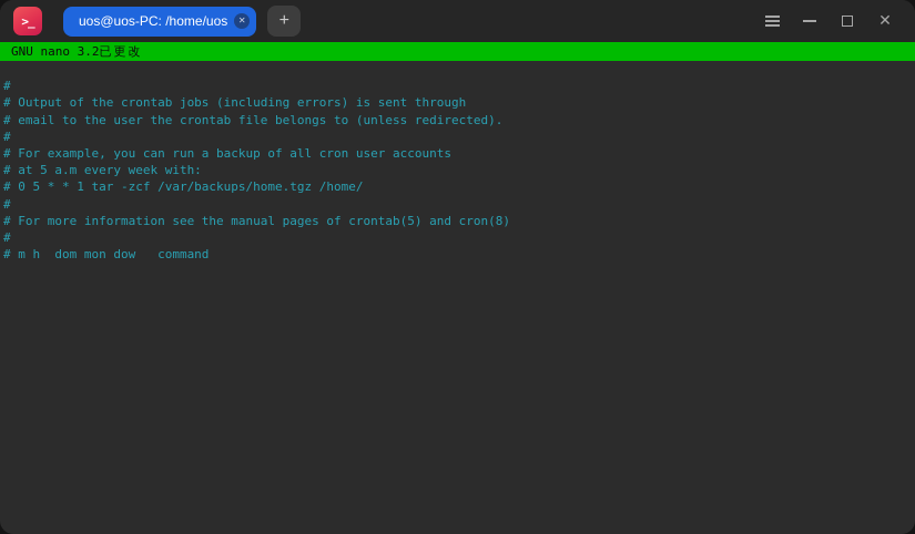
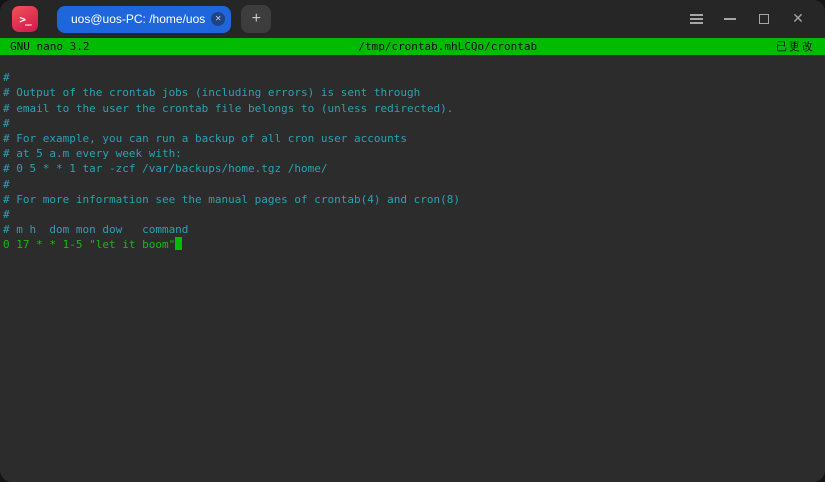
  >_
  uos@uos-PC: /home/uos
  ✕
  +
  ✕
  GNU nano 3.2
+ /tmp/crontab.mhLCQo/crontab
  已更改
  #
  # Output of the crontab jobs (including errors) is sent through
  # email to the user the crontab file belongs to (unless redirected).
  #
  # For example, you can run a backup of all cron user accounts
  # at 5 a.m every week with:
  # 0 5 * * 1 tar -zcf /var/backups/home.tgz /home/
  #
- # For more information see the manual pages of crontab(5) and cron(8)
+ # For more information see the manual pages of crontab(4) and cron(8)
  #
  # m h dom mon dow command
+ 0 17 * * 1-5 "let it boom"
